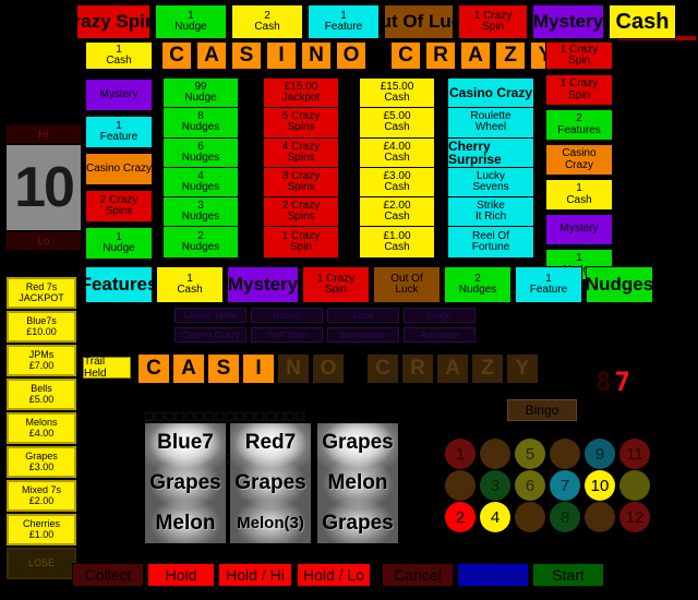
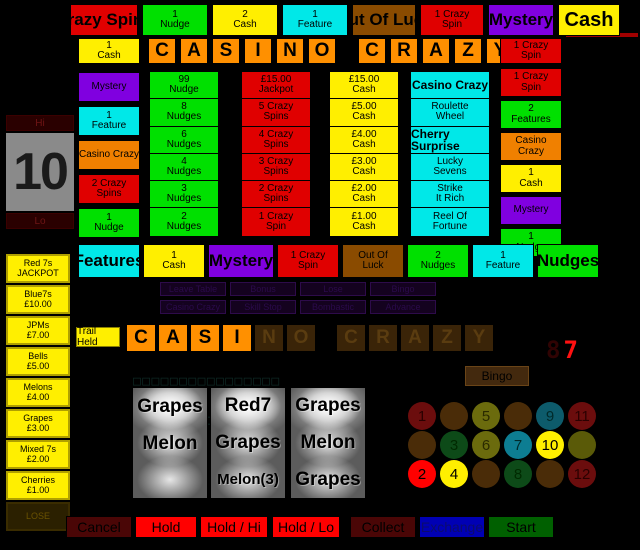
  razy Spi
  1
  Nudge
  2
  Cash
  1
  Feature
  1 Crazy
  Spin
  Mystery
  Cash
  1
  Cash
  C
  A
  S
  I
  N
  O
  C
  R
  A
  Z
  1 Crazy
  Spin
  Hi
  10
  Lo
  Red 7s
  JACKPOT
  Blue7s
  £10.00
  JPMs
  £7.00
  Bells
  £5.00
  Melons
  £4.00
  Grapes
  £3.00
  Mixed 7s
  £2.00
  Cherries
  £1.00
  LOSE
  Mystery
  1
  Feature
  Casino Crazy
  2 Crazy
  Spins
  1
  Nudge
  99
  Nudge
  8
  Nudges
  6
  Nudges
  4
  Nudges
  3
  Nudges
  2
  Nudges
  £15.00
  Jackpot
  5 Crazy
  Spins
  4 Crazy
  Spins
  3 Crazy
  Spins
  2 Crazy
  Spins
  1 Crazy
  Spin
  £15.00
  Cash
  £5.00
  Cash
  £4.00
  Cash
  £3.00
  Cash
  £2.00
  Cash
  £1.00
  Cash
  Casino Crazy
  Roulette
  Wheel
  Cherry Surprise
  Lucky
  Sevens
  Strike
  It Rich
  Reel Of
  Fortune
  1 Crazy
  Spin
  2
  Features
  Casino
  Crazy
  1
  Cash
  Mystery
  1
  Feature
  1
  Cash
  Mystery
  1 Crazy
  Spin
  Out Of
  Luck
  2
  Nudges
  1
  Feature
  Nudges
  Leave Table
  Bonus
  Lose
  Bingo
  Casino Crazy
  Skill Stop
  Bombastic
  Advance
  Trail Held
  C
  A
  S
  I
  N
  O
  C
  R
  A
  Z
  Y
  □□□□□□□□□□□□□□□□
  Bingo
  8
  7
- Blue7
  Grapes
  Melon
  Red7
  Grapes
  Melon(3)
  Grapes
  Melon
  Grapes
  1
  5
  9
  11
  3
  6
  7
  10
  2
  4
  8
  12
- Collect
+ Cancel
  Hold
  Hold / Hi
  Hold / Lo
- Cancel
+ Collect
  Exchange
  Start
